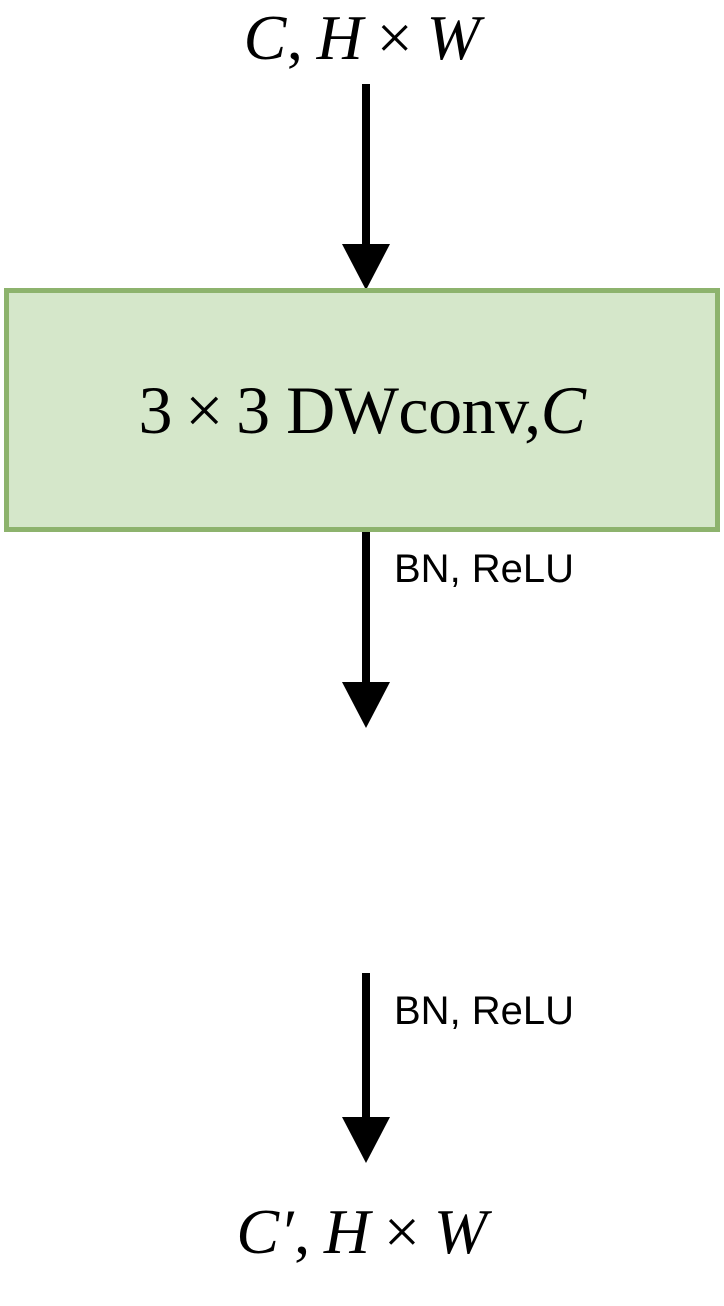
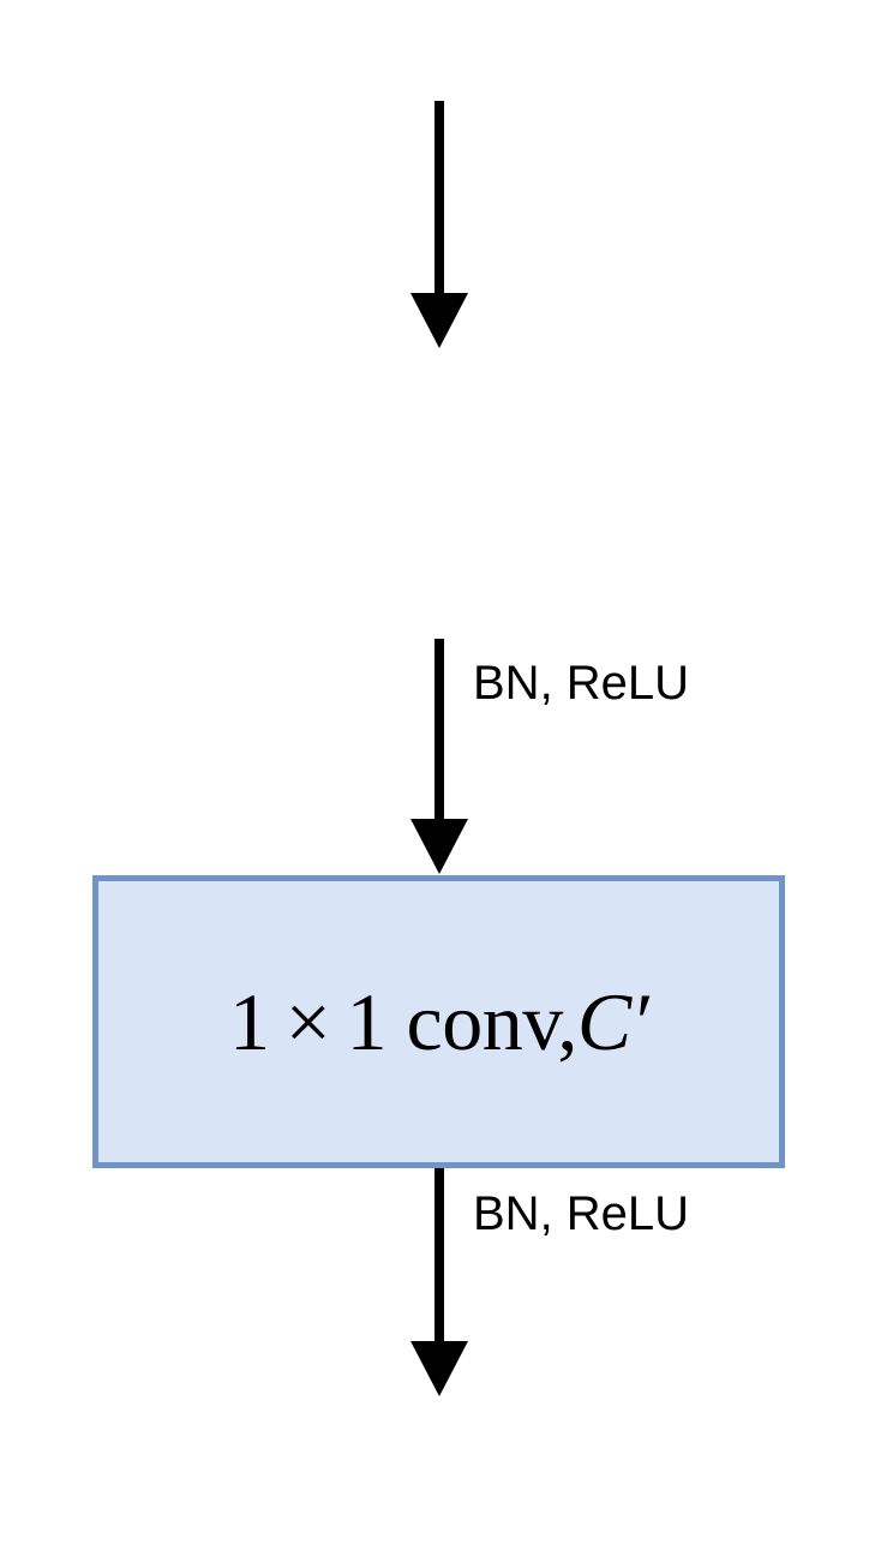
- C, H × W
- 3 × 3 DWconv,C
  BN, ReLU
+ 1 × 1 conv,C′
  BN, ReLU
- C′, H × W
